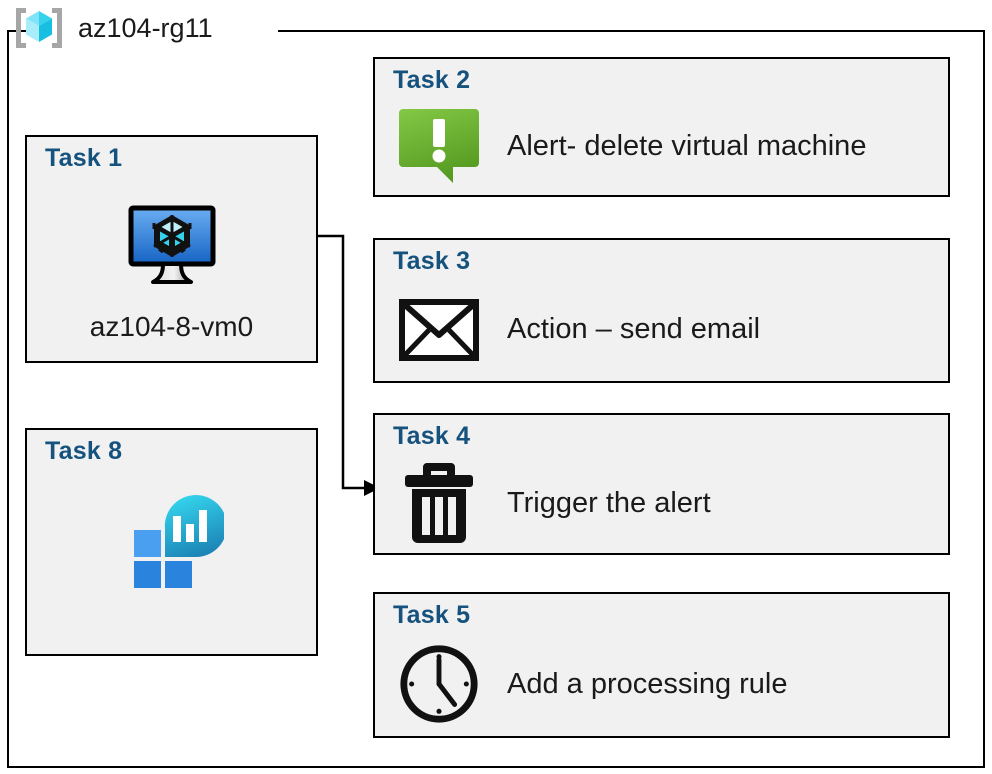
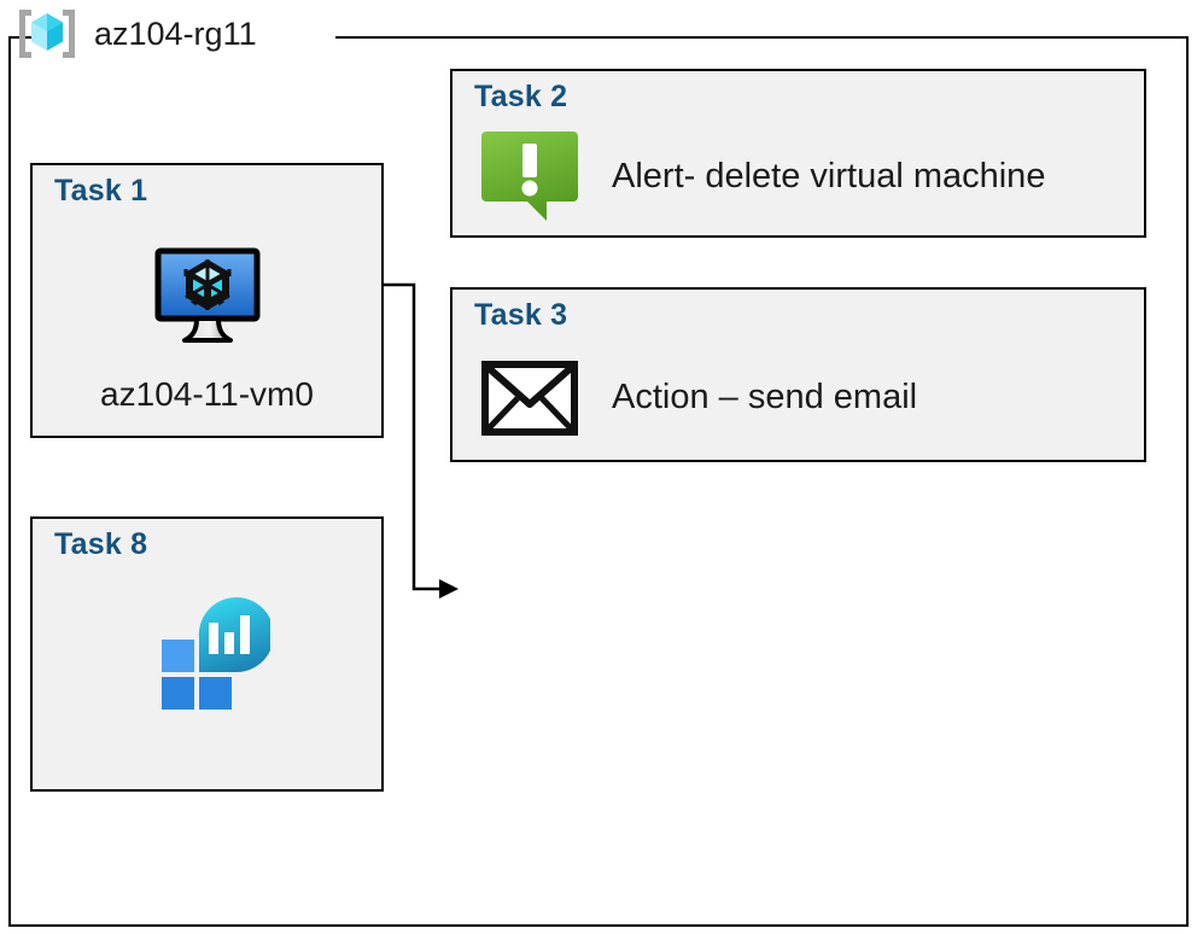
  az104-rg11
  Task 1
- az104-8-vm0
+ az104-11-vm0
  Task 8
  Task 2
  Alert- delete virtual machine
  Task 3
  Action – send email
- Task 4
- Trigger the alert
- Task 5
- Add a processing rule
